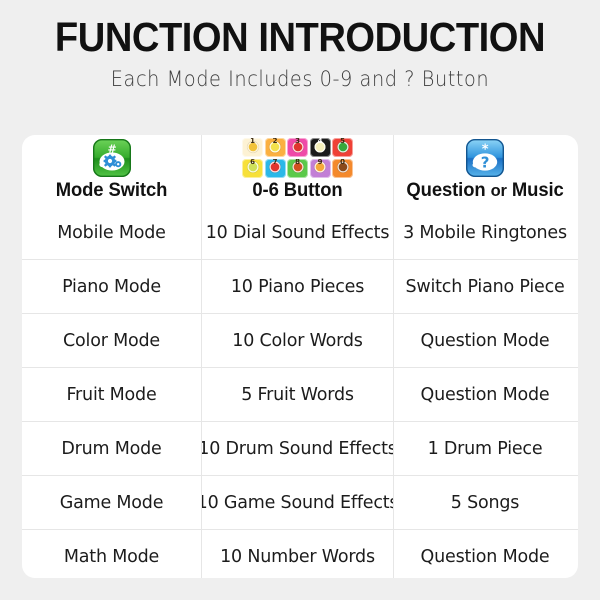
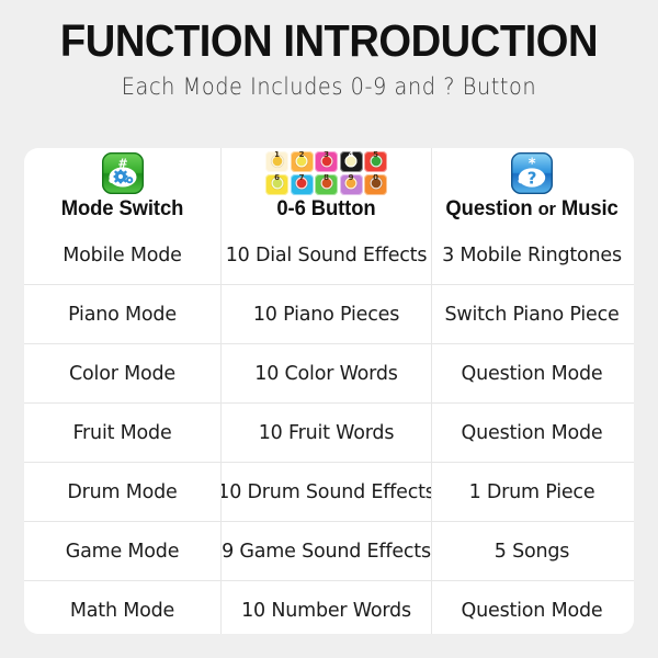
  FUNCTION INTRODUCTION
  Each Mode Includes 0-9 and ? Button
  #
  Mode Switch
  1
  2
  3
  4
  5
  6
  7
  8
  9
  0
  0-6 Button
  ?
  *
  Question or Music
  Mobile Mode
  10 Dial Sound Effects
  3 Mobile Ringtones
  Piano Mode
  10 Piano Pieces
  Switch Piano Piece
  Color Mode
  10 Color Words
  Question Mode
  Fruit Mode
- 5 Fruit Words
+ 10 Fruit Words
  Question Mode
  Drum Mode
  10 Drum Sound Effects
  1 Drum Piece
  Game Mode
- 10 Game Sound Effects
+ 9 Game Sound Effects
  5 Songs
  Math Mode
  10 Number Words
  Question Mode
